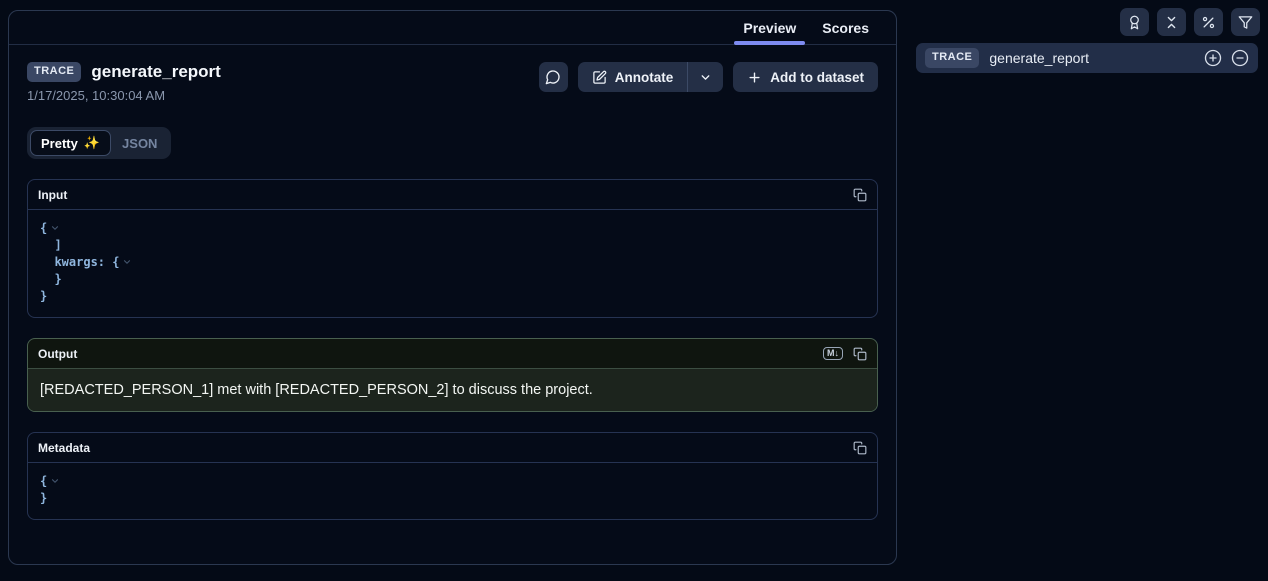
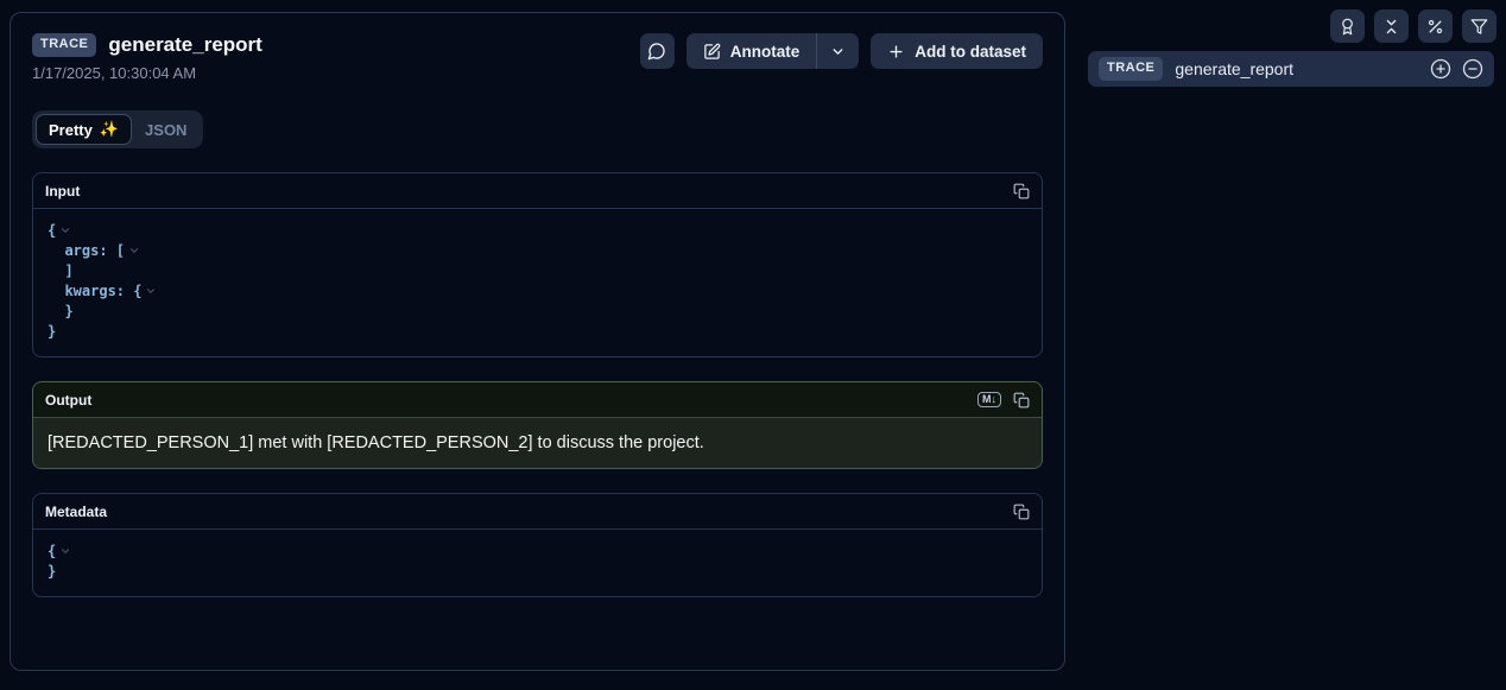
- Preview
- Scores
  TRACE
  generate_report
  1/17/2025, 10:30:04 AM
  Annotate
  Add to dataset
  Pretty
  ✨
  JSON
  Input
  {
+ args: [
  ]
  kwargs: {
  }
  }
  Output
  M↓
  [REDACTED_PERSON_1] met with [REDACTED_PERSON_2] to discuss the project.
  Metadata
  {
  }
  TRACE
  generate_report
